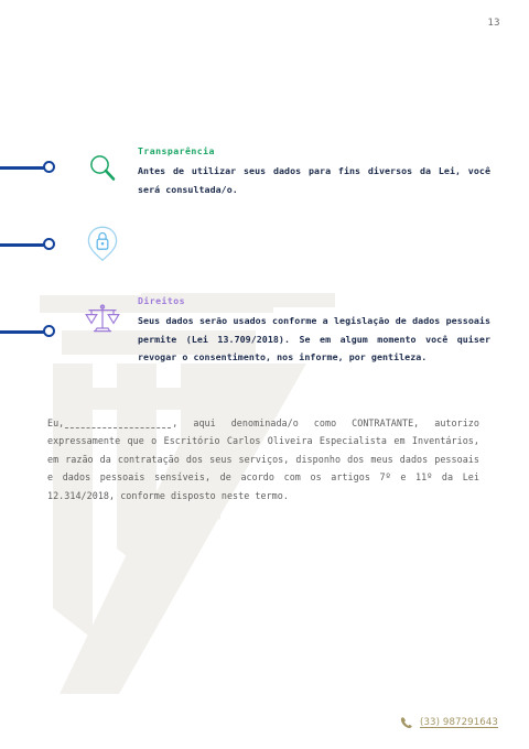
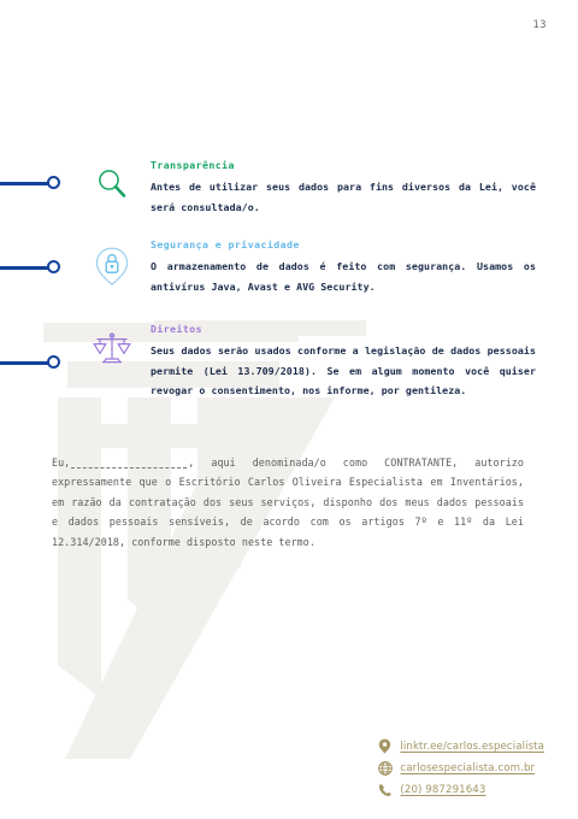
  13
  Transparência
  Antes de utilizar seus dados para fins diversos da Lei, você será consultada/o.
+ Segurança e privacidade
+ O armazenamento de dados é feito com segurança. Usamos os antivírus Java, Avast e AVG Security.
  Direitos
  Seus dados serão usados conforme a legislação de dados pessoais permite (Lei 13.709/2018). Se em algum momento você quiser revogar o consentimento, nos informe, por gentileza.
  Eu, , aqui denominada/o como CONTRATANTE, autorizo expressamente que o Escritório Carlos Oliveira Especialista em Inventários, em razão da contratação dos seus serviços, disponho dos meus dados pessoais e dados pessoais sensíveis, de acordo com os artigos 7º e 11º da Lei 12.314/2018, conforme disposto neste termo.
+ linktr.ee/carlos.especialista
+ carlosespecialista.com.br
- (33) 987291643
+ (20) 987291643
